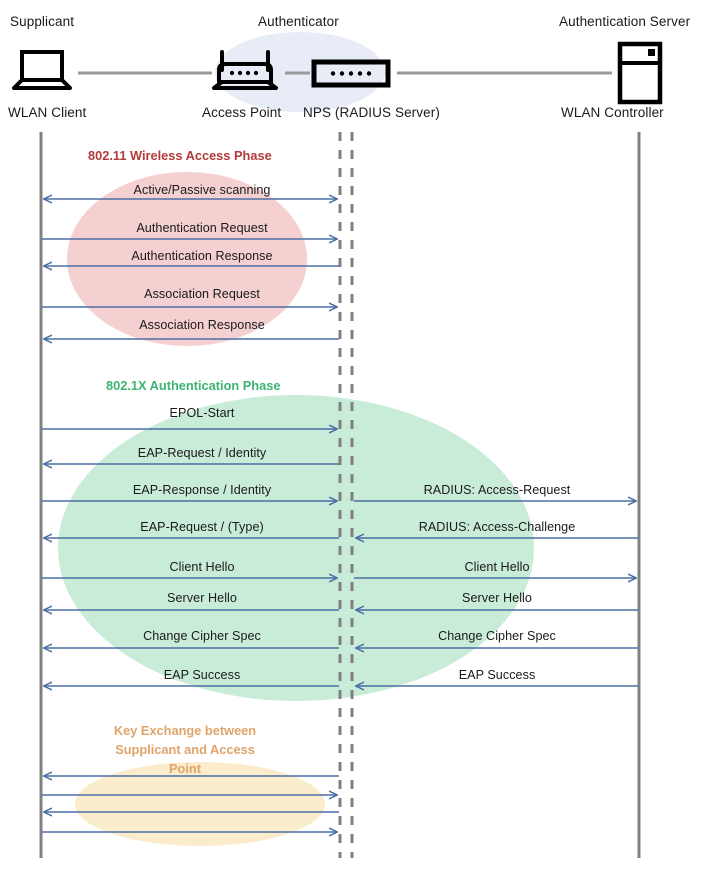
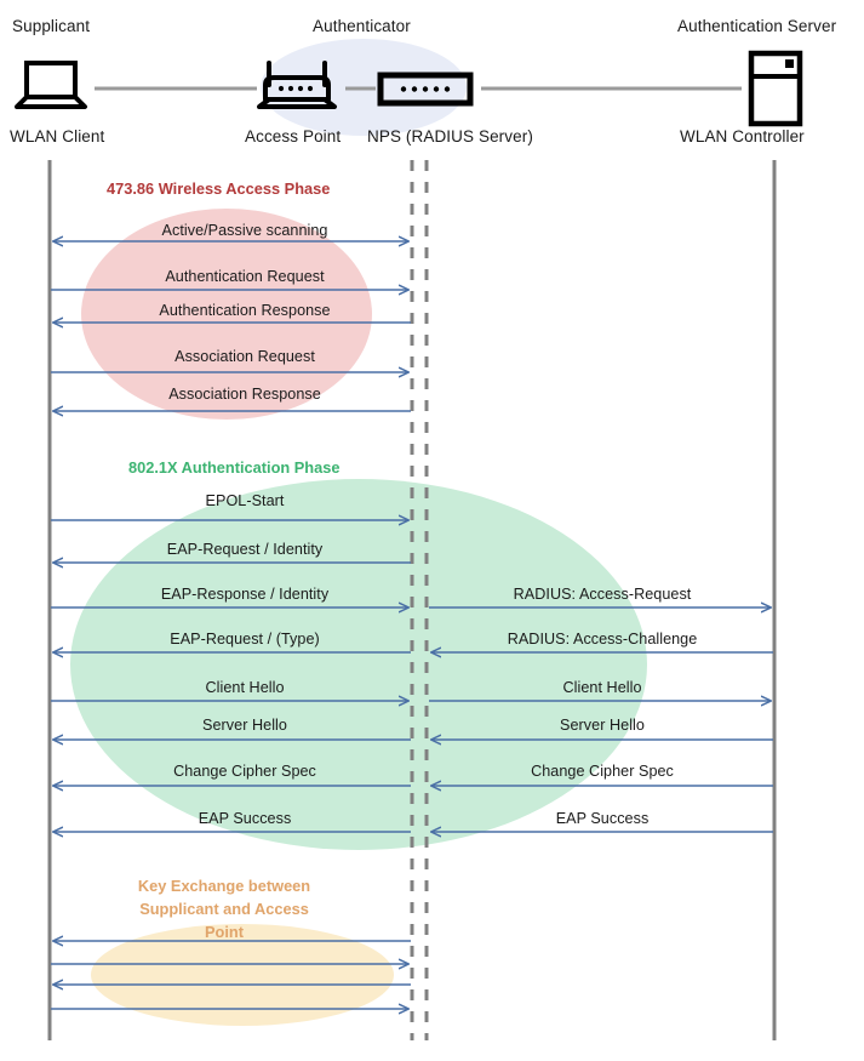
  Supplicant
  WLAN Client
  Authenticator
  Access Point
  NPS (RADIUS Server)
  Authentication Server
  WLAN Controller
- 802.11 Wireless Access Phase
+ 473.86 Wireless Access Phase
  802.1X Authentication Phase
  Key Exchange between
  Supplicant and Access Point
  Active/Passive scanning
  Authentication Request
  Authentication Response
  Association Request
  Association Response
  EPOL-Start
  EAP-Request / Identity
  EAP-Response / Identity
  EAP-Request / (Type)
  Client Hello
  Server Hello
  Change Cipher Spec
  EAP Success
  RADIUS: Access-Request
  RADIUS: Access-Challenge
  Client Hello
  Server Hello
  Change Cipher Spec
  EAP Success
